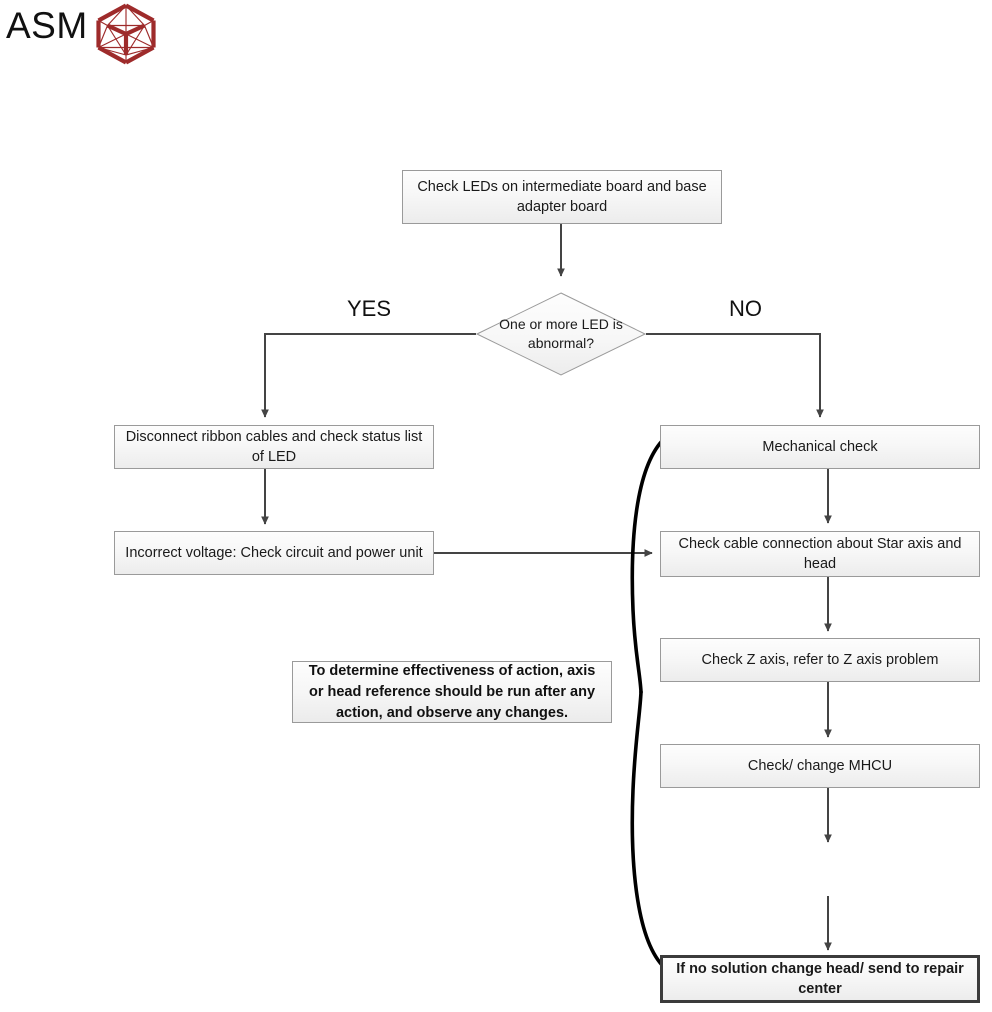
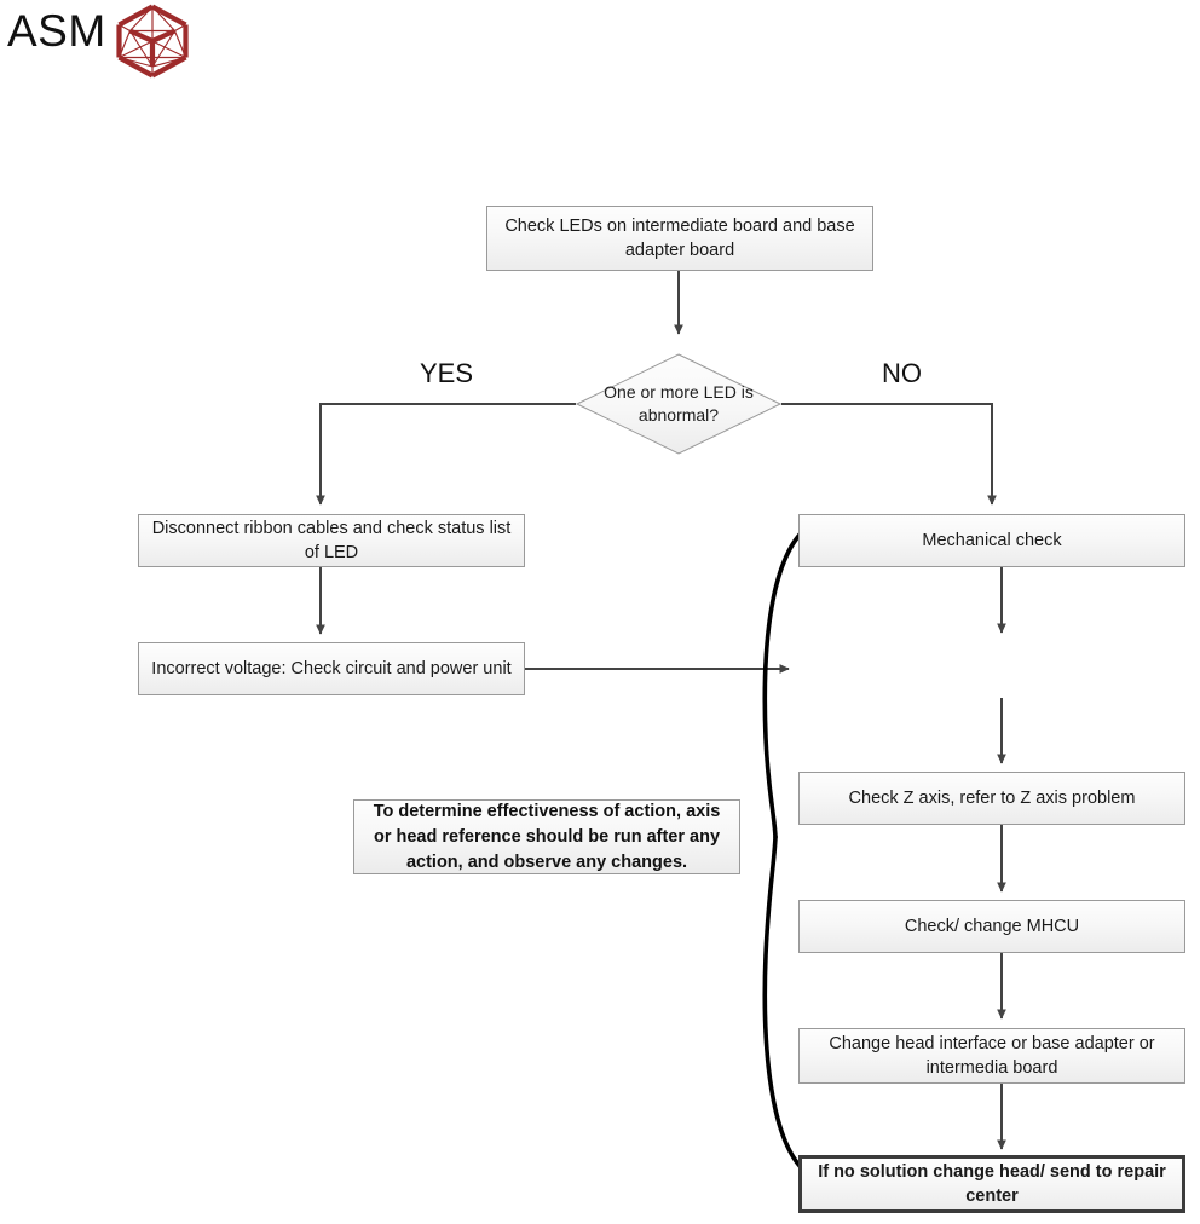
  ASM
  Check LEDs on intermediate board and base adapter board
  One or more LED is abnormal?
  YES
  NO
  Disconnect ribbon cables and check status list of LED
  Incorrect voltage: Check circuit and power unit
  Mechanical check
- Check cable connection about Star axis and head
  Check Z axis, refer to Z axis problem
  Check/ change MHCU
+ Change head interface or base adapter or intermedia board
  If no solution change head/ send to repair center
  To determine effectiveness of action, axis or head reference should be run after any action, and observe any changes.
